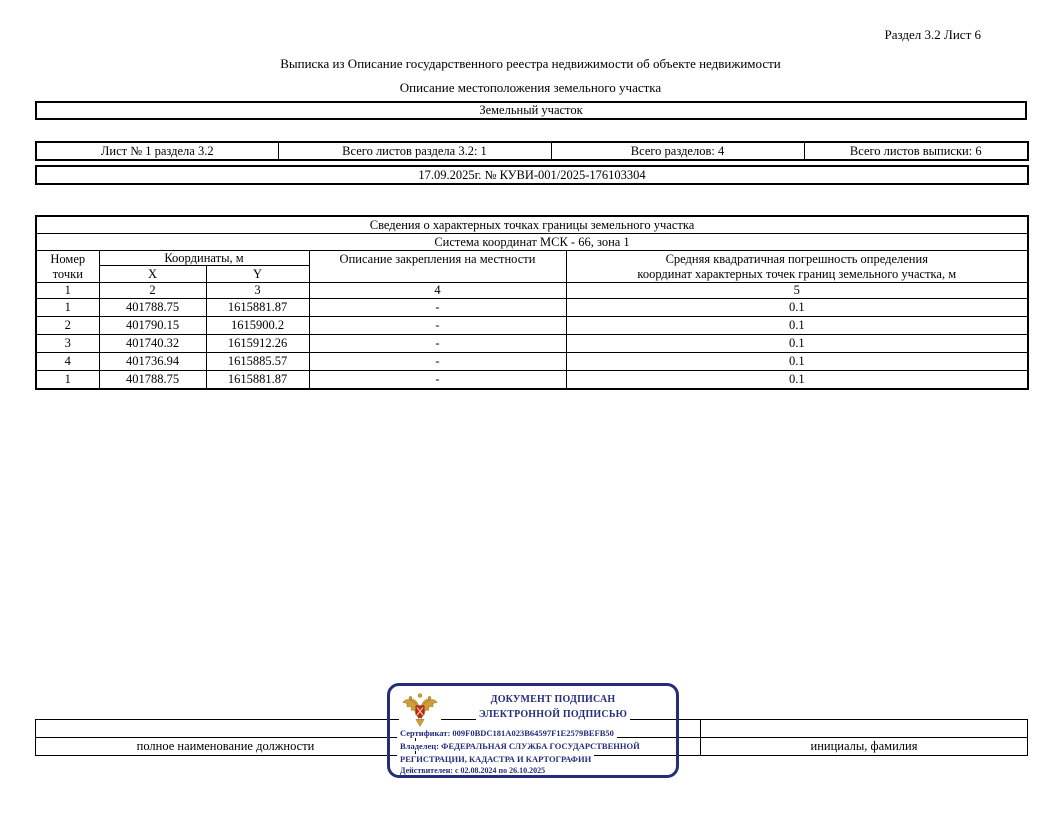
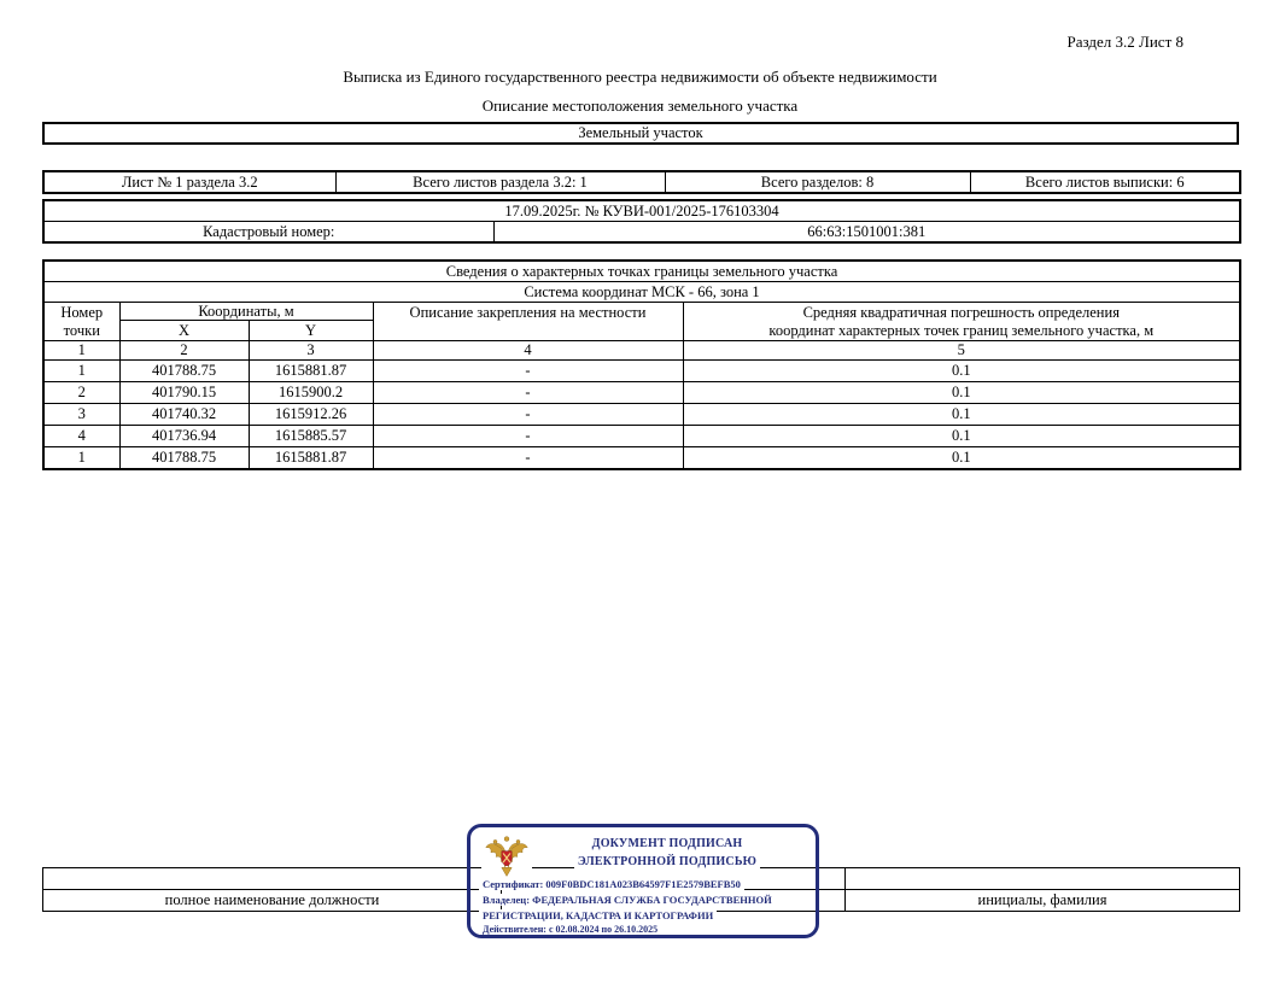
- Раздел 3.2 Лист 6
+ Раздел 3.2 Лист 8
- Выписка из Описание государственного реестра недвижимости об объекте недвижимости
+ Выписка из Единого государственного реестра недвижимости об объекте недвижимости
  Описание местоположения земельного участка
  Земельный участок
- Лист № 1 раздела 3.2	Всего листов раздела 3.2: 1	Всего разделов: 4	Всего листов выписки: 6
+ Лист № 1 раздела 3.2	Всего листов раздела 3.2: 1	Всего разделов: 8	Всего листов выписки: 6
  17.09.2025г. № КУВИ-001/2025-176103304
+ Кадастровый номер:	66:63:1501001:381
  Сведения о характерных точках границы земельного участка
  Система координат МСК - 66, зона 1
  Номер точки	Координаты, м	Описание закрепления на местности	Средняя квадратичная погрешность определениякоординат характерных точек границ земельного участка, м
  X	Y
  1	2	3	4	5
  1	401788.75	1615881.87	-	0.1
  2	401790.15	1615900.2	-	0.1
  3	401740.32	1615912.26	-	0.1
  4	401736.94	1615885.57	-	0.1
  1	401788.75	1615881.87	-	0.1
  полное наименование должности		инициалы, фамилия
  ДОКУМЕНТ ПОДПИСАН
  ЭЛЕКТРОННОЙ ПОДПИСЬЮ
  Сертификат: 009F0BDC181A023B64597F1E2579BEFB50
  Владелец: ФЕДЕРАЛЬНАЯ СЛУЖБА ГОСУДАРСТВЕННОЙ
  РЕГИСТРАЦИИ, КАДАСТРА И КАРТОГРАФИИ
  Действителен: с 02.08.2024 по 26.10.2025
